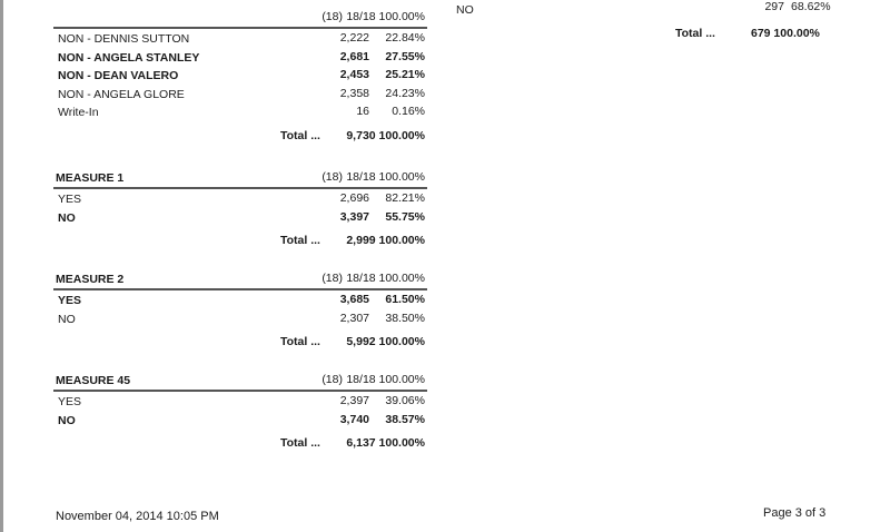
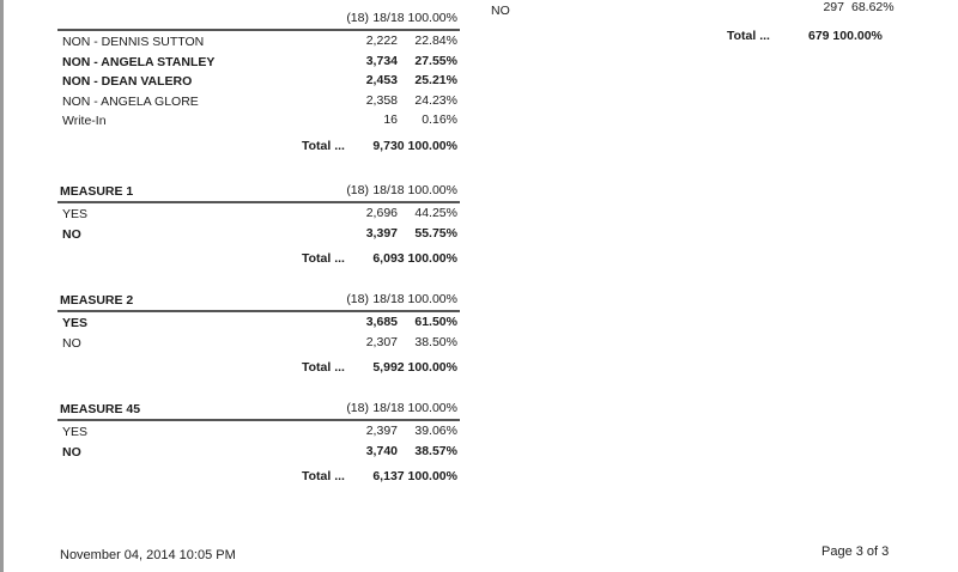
  NO
  297
  68.62%
  Total ...
  679 100.00%
  (18)
  18/18 100.00%
  NON - DENNIS SUTTON
  2,222
  22.84%
  NON - ANGELA STANLEY
- 2,681
+ 3,734
  27.55%
  NON - DEAN VALERO
  2,453
  25.21%
  NON - ANGELA GLORE
  2,358
  24.23%
  Write-In
  16
  0.16%
  Total ...
  9,730 100.00%
  MEASURE 1
  (18)
  18/18 100.00%
  YES
  2,696
- 82.21%
+ 44.25%
  NO
  3,397
  55.75%
  Total ...
- 2,999 100.00%
+ 6,093 100.00%
  MEASURE 2
  (18)
  18/18 100.00%
  YES
  3,685
  61.50%
  NO
  2,307
  38.50%
  Total ...
  5,992 100.00%
  MEASURE 45
  (18)
  18/18 100.00%
  YES
  2,397
  39.06%
  NO
  3,740
  38.57%
  Total ...
  6,137 100.00%
  November 04, 2014 10:05 PM
  Page 3 of 3
